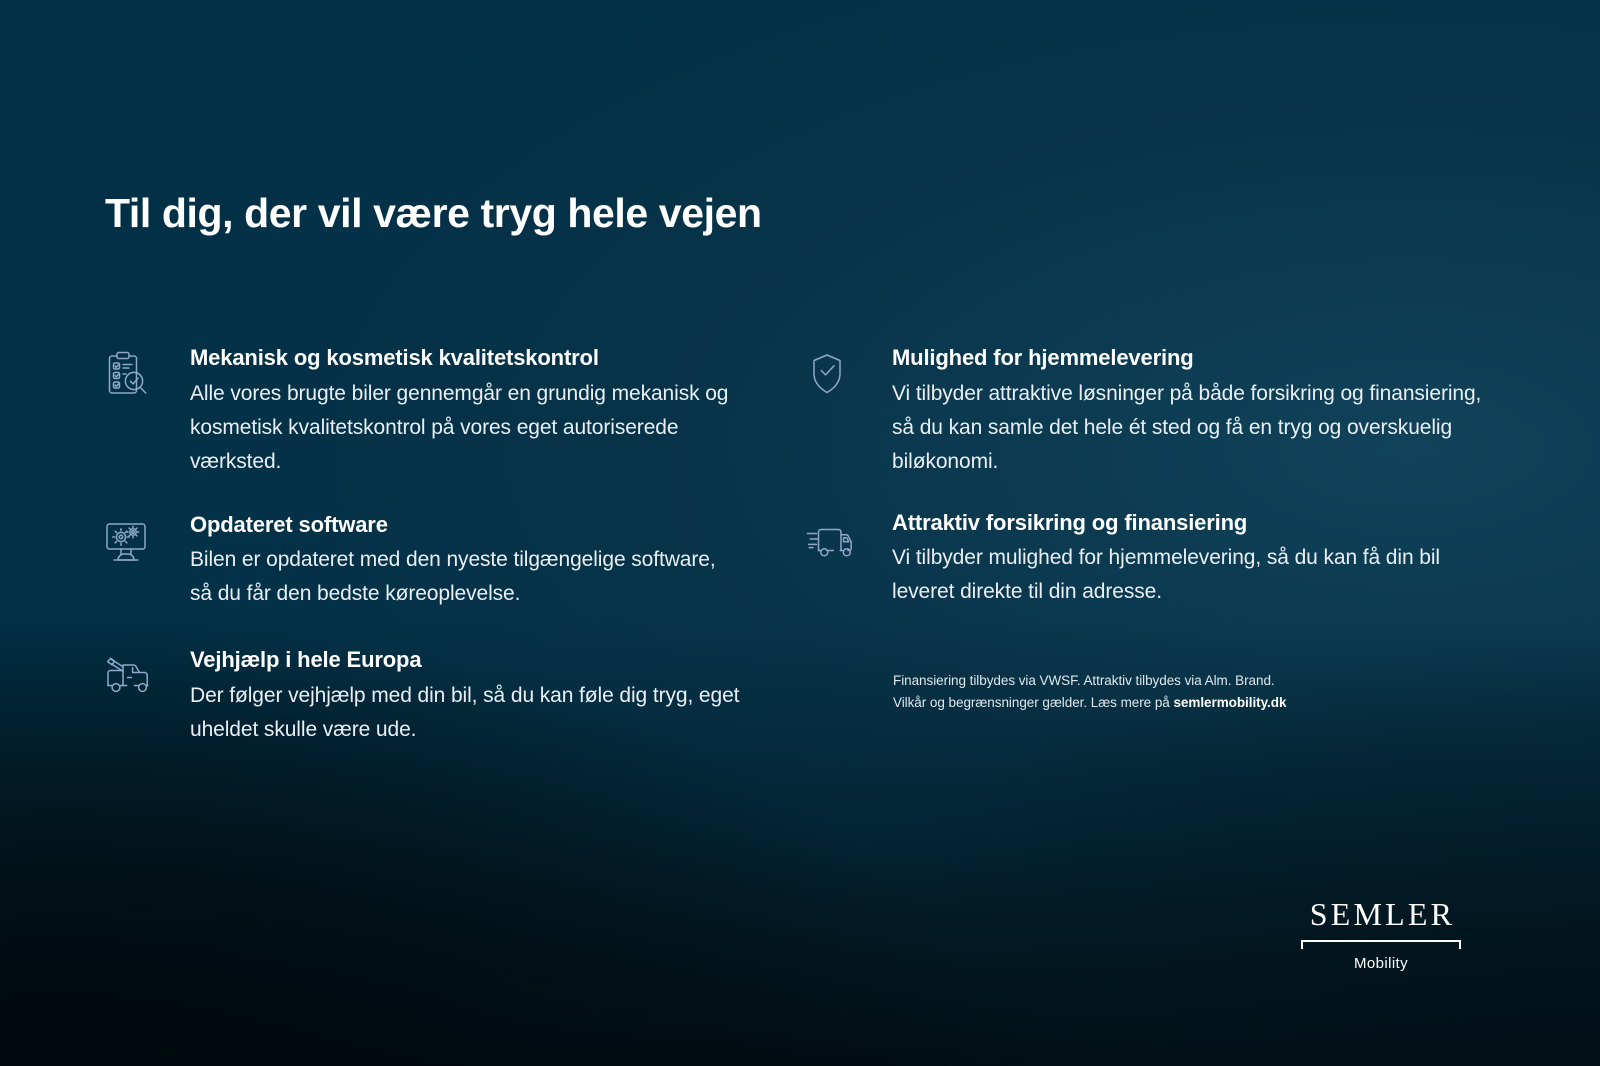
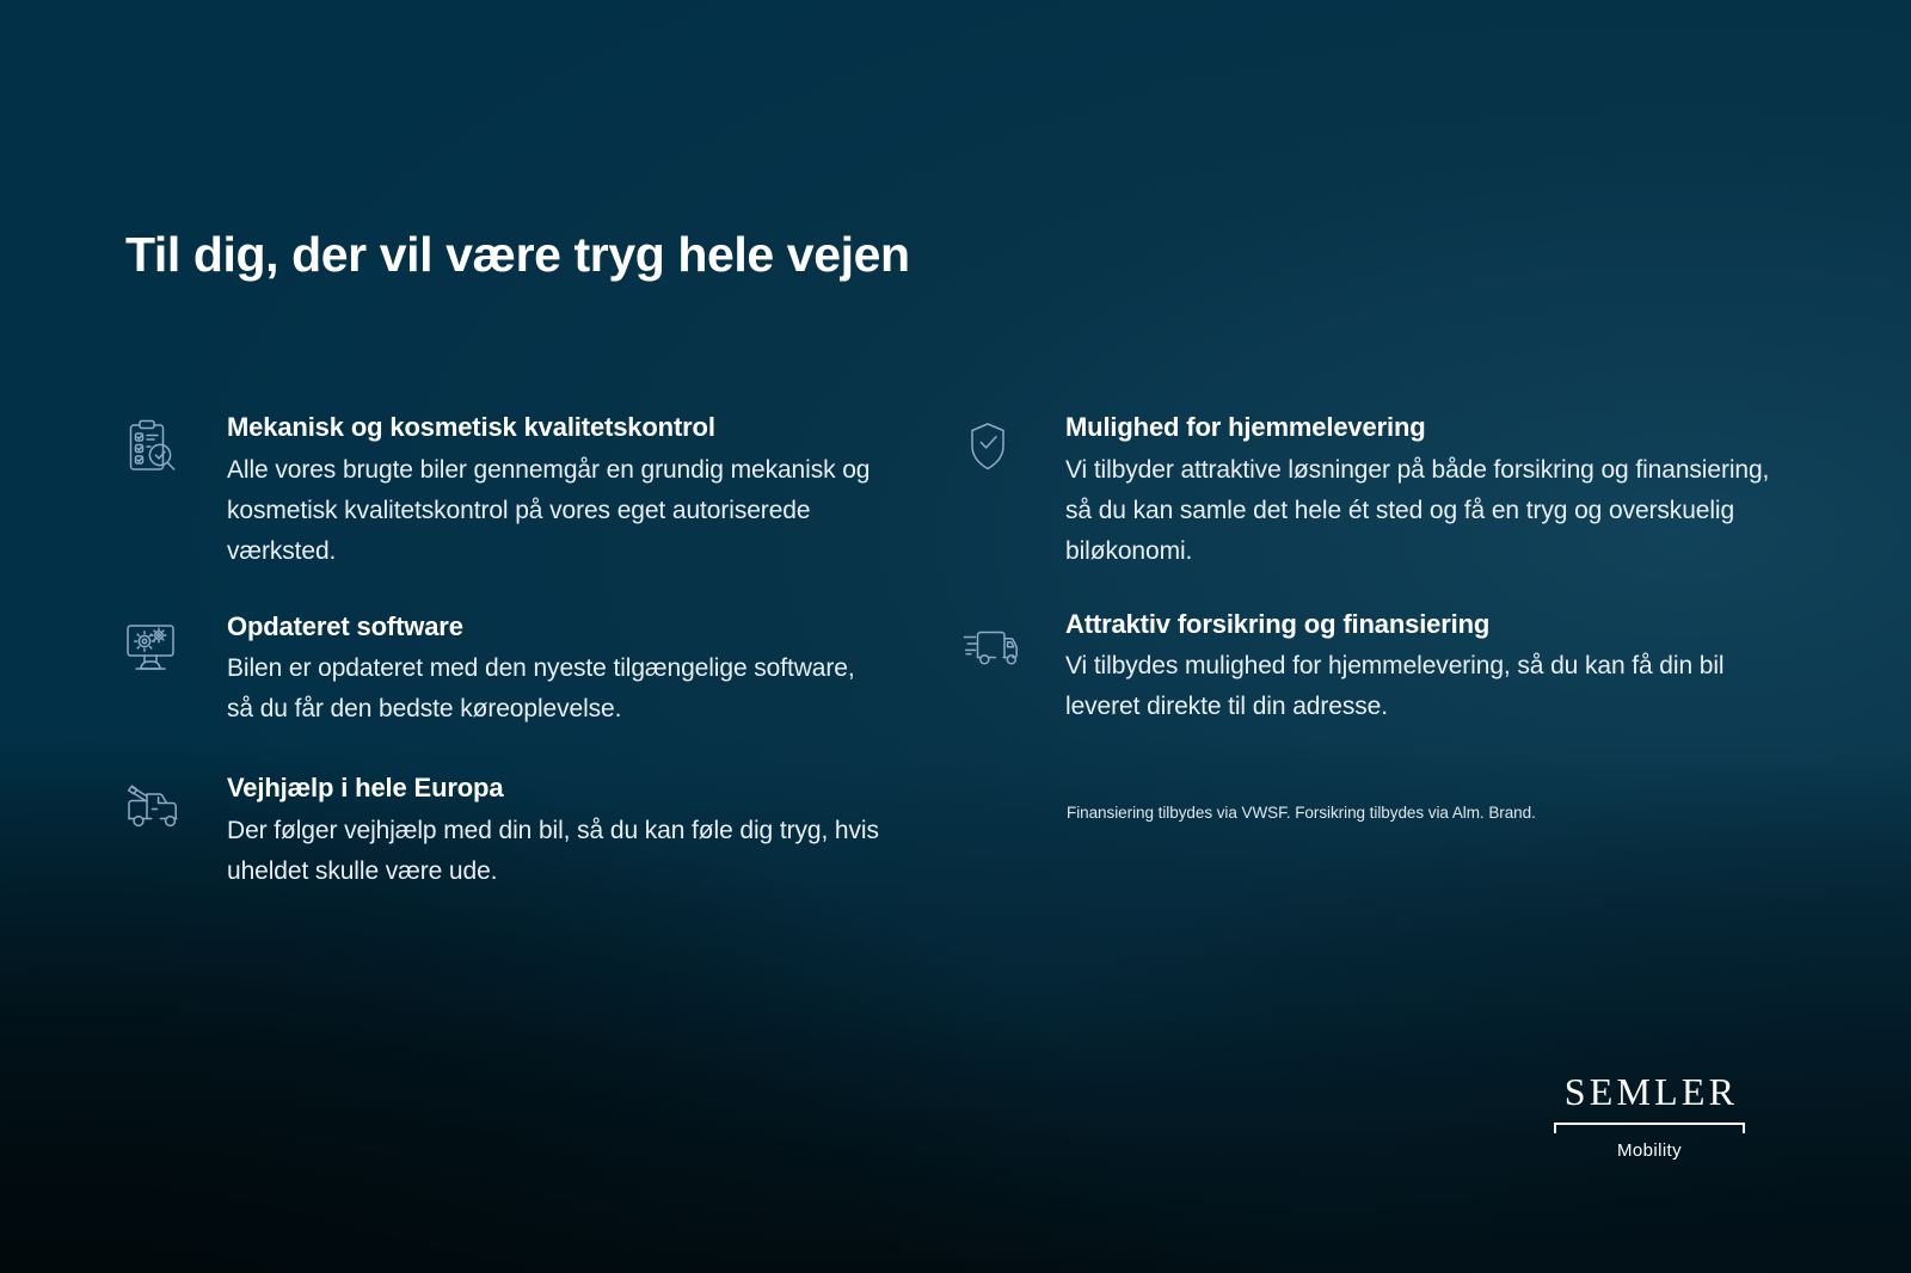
  Til dig, der vil være tryg hele vejen
  Mekanisk og kosmetisk kvalitetskontrol
  Alle vores brugte biler gennemgår en grundig mekanisk og kosmetisk kvalitetskontrol på vores eget autoriserede værksted.
  Opdateret software
  Bilen er opdateret med den nyeste tilgængelige software, så du får den bedste køreoplevelse.
  Vejhjælp i hele Europa
- Der følger vejhjælp med din bil, så du kan føle dig tryg, eget uheldet skulle være ude.
+ Der følger vejhjælp med din bil, så du kan føle dig tryg, hvis uheldet skulle være ude.
  Mulighed for hjemmelevering
  Vi tilbyder attraktive løsninger på både forsikring og finansiering, så du kan samle det hele ét sted og få en tryg og overskuelig biløkonomi.
  Attraktiv forsikring og finansiering
- Vi tilbyder mulighed for hjemmelevering, så du kan få din bil leveret direkte til din adresse.
+ Vi tilbydes mulighed for hjemmelevering, så du kan få din bil leveret direkte til din adresse.
- Finansiering tilbydes via VWSF. Attraktiv tilbydes via Alm. Brand.
+ Finansiering tilbydes via VWSF. Forsikring tilbydes via Alm. Brand.
- Vilkår og begrænsninger gælder. Læs mere på semlermobility.dk
  SEMLER
  Mobility
